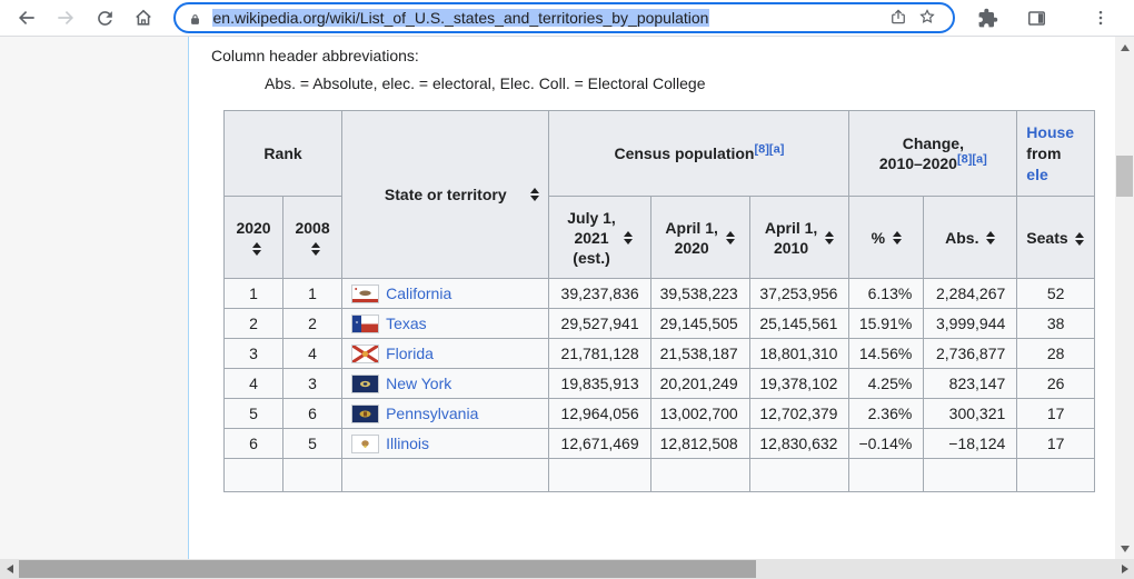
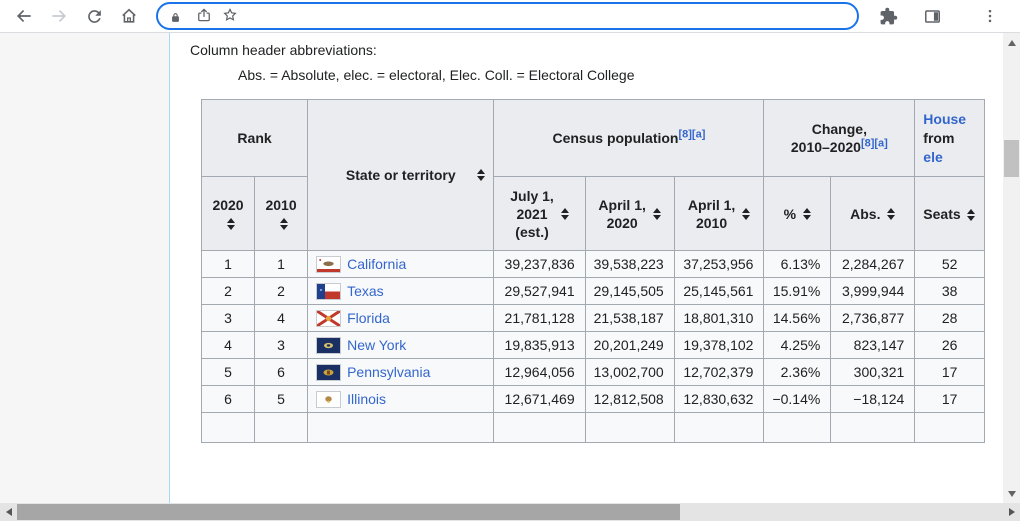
- en.wikipedia.org/wiki/List_of_U.S._states_and_territories_by_population
  Column header abbreviations:
  Abs. = Absolute, elec. = electoral, Elec. Coll. = Electoral College
  Rank	State or territory	Census population[8][a]	Change, 2010–2020[8][a]	House from ele
- 2020	2008	July 1, 2021 (est.)	April 1, 2020	April 1, 2010	%	Abs.	Seats
+ 2020	2010	July 1, 2021 (est.)	April 1, 2020	April 1, 2010	%	Abs.	Seats
  1	1	California	39,237,836	39,538,223	37,253,956	6.13%	2,284,267	52
  2	2	Texas	29,527,941	29,145,505	25,145,561	15.91%	3,999,944	38
  3	4	Florida	21,781,128	21,538,187	18,801,310	14.56%	2,736,877	28
  4	3	New York	19,835,913	20,201,249	19,378,102	4.25%	823,147	26
  5	6	Pennsylvania	12,964,056	13,002,700	12,702,379	2.36%	300,321	17
  6	5	Illinois	12,671,469	12,812,508	12,830,632	−0.14%	−18,124	17
